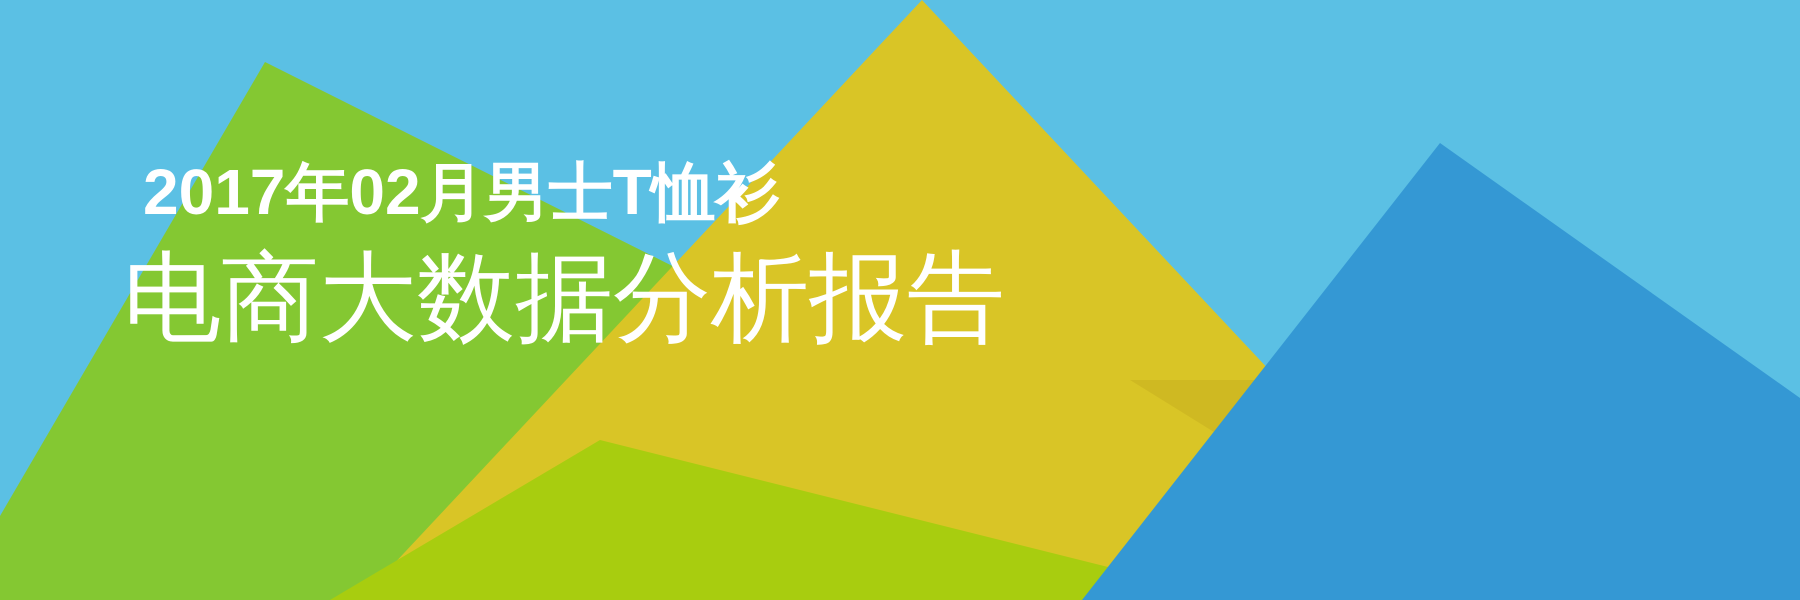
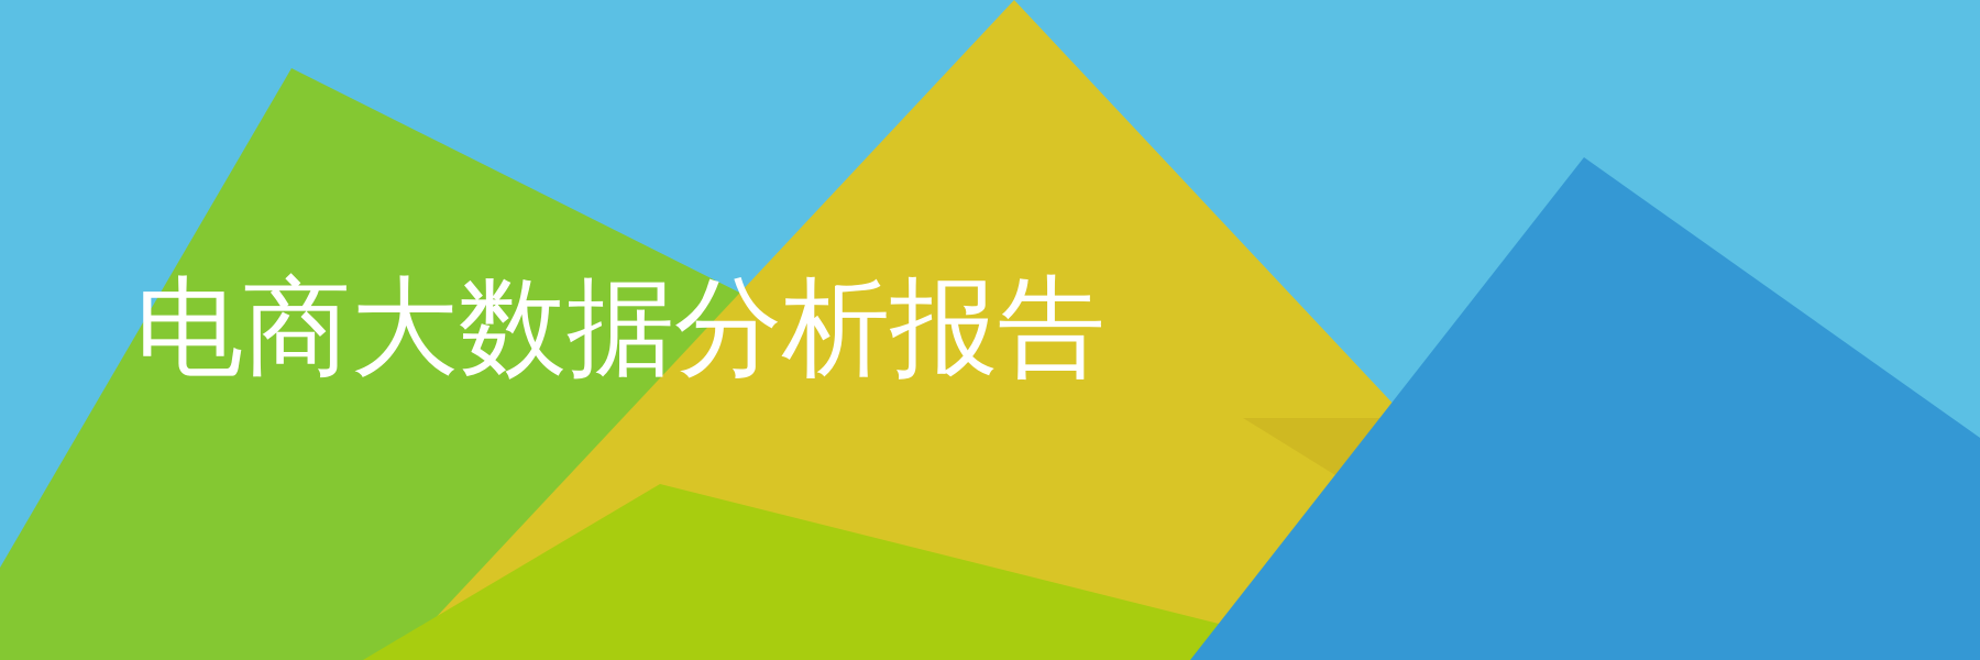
- 2017年02月男士T恤衫
  电商大数据分析报告
